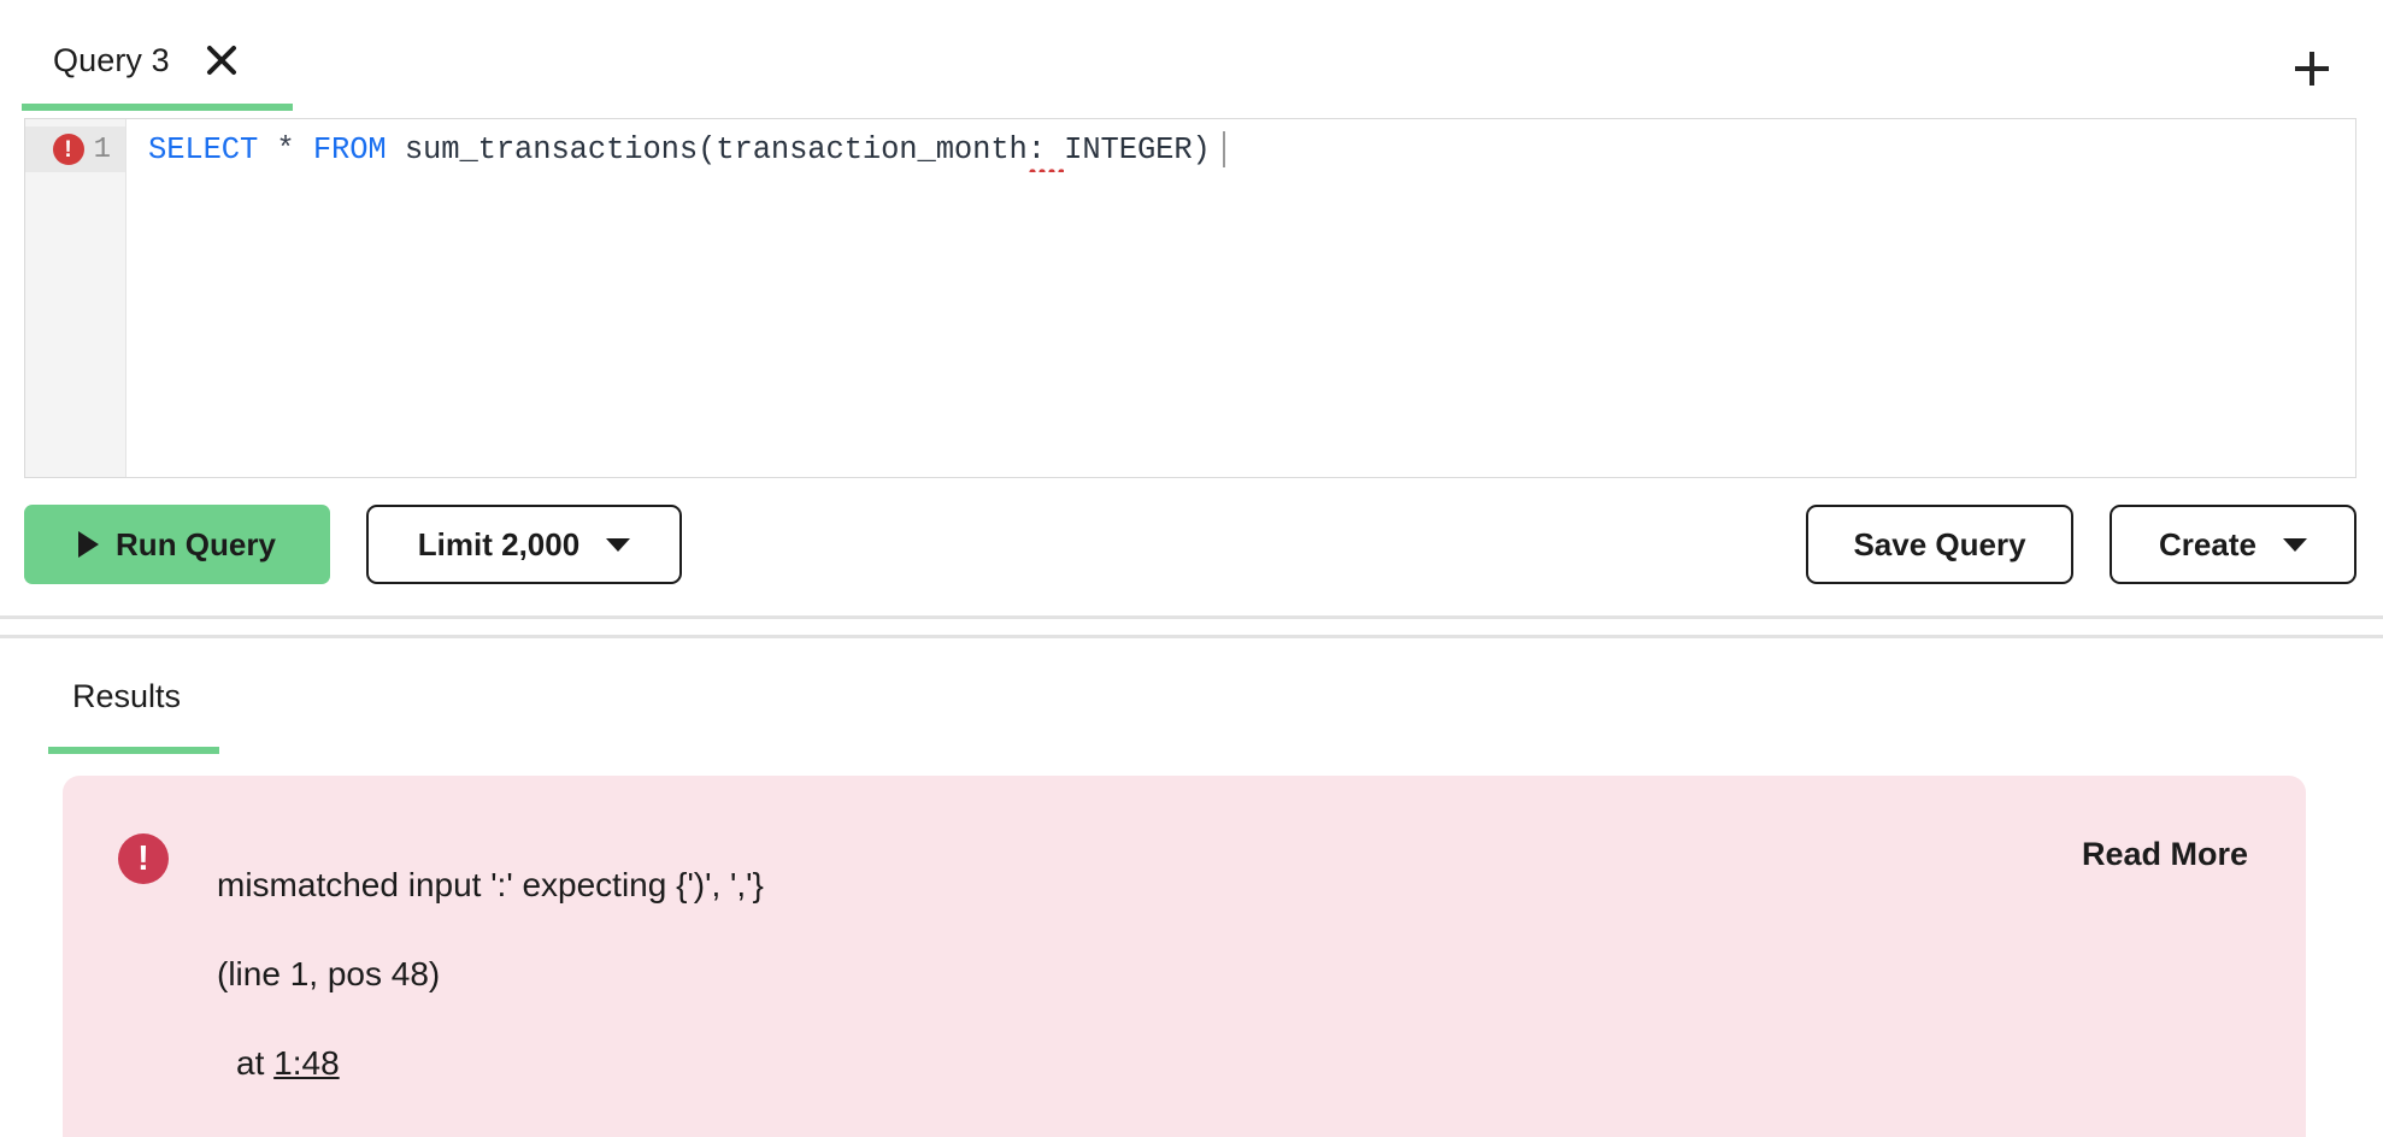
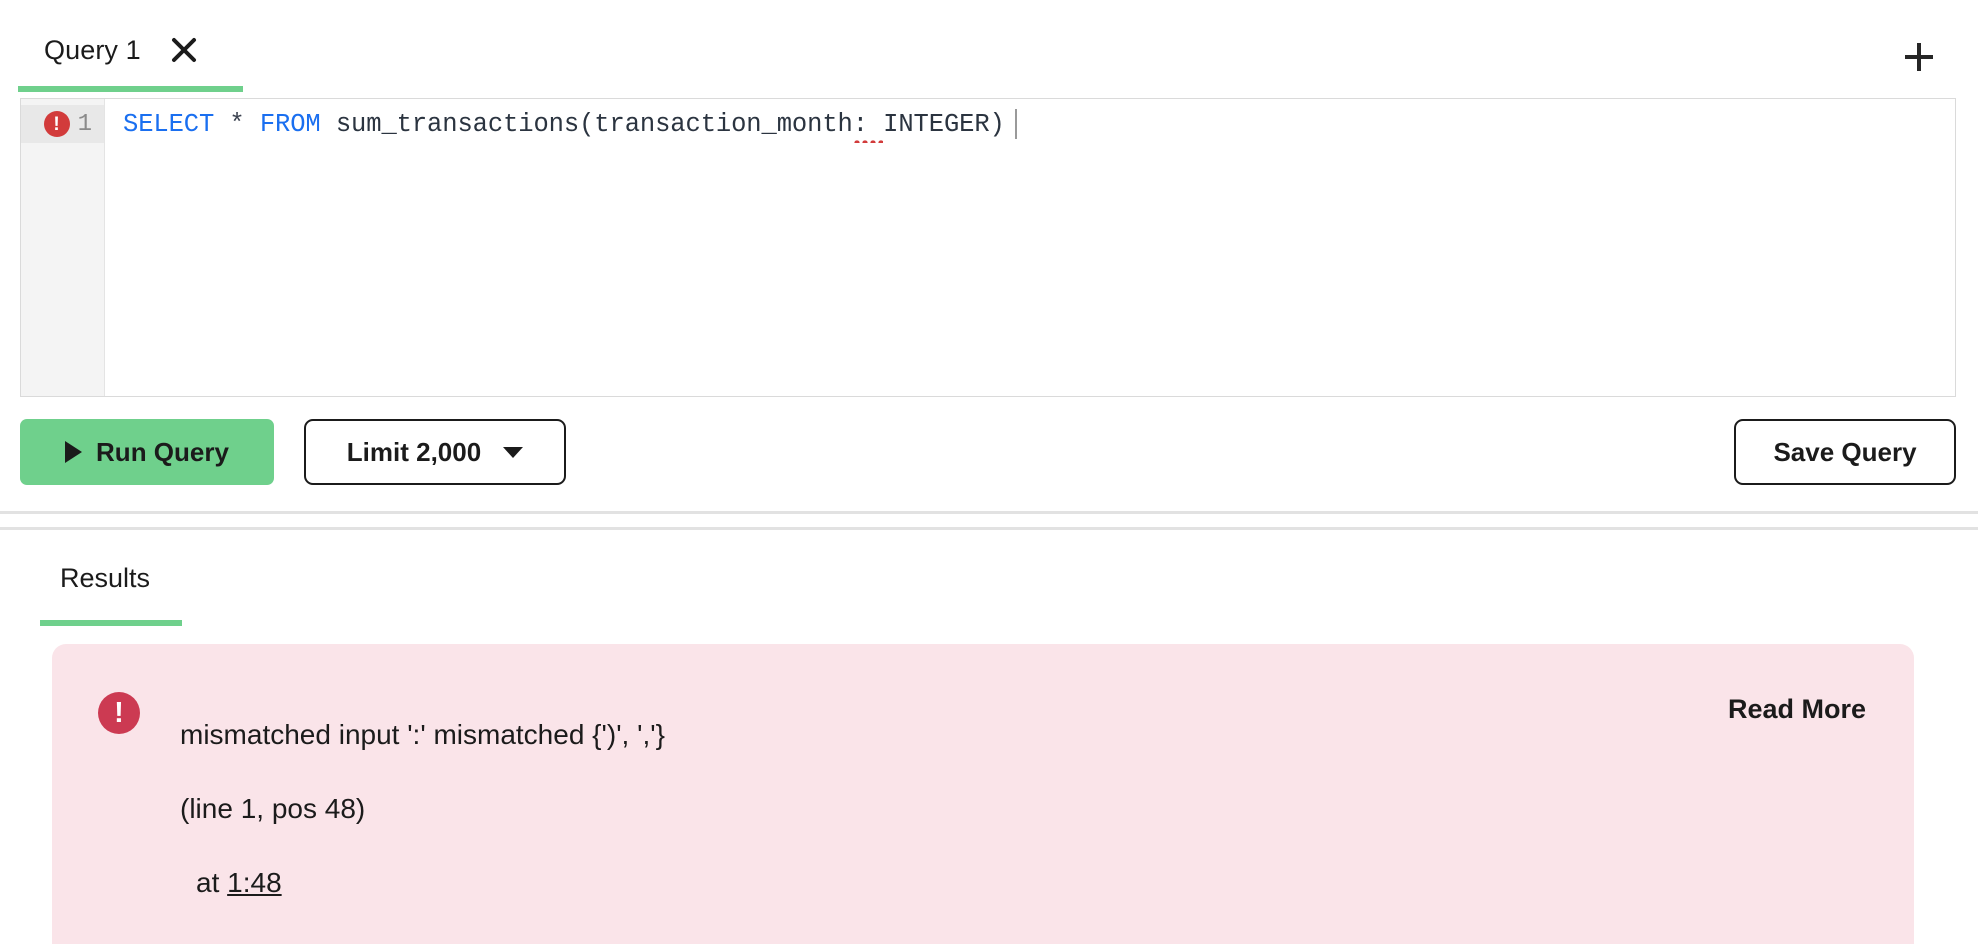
- Query 3
+ Query 1
  !
  1
  SELECT
  *
  FROM
  sum_transactions(transaction_month
  :
  INTEGER)
  Run Query
  Limit 2,000
  Save Query
- Create
  Results
  !
- mismatched input ':' expecting {')', ','}
+ mismatched input ':' mismatched {')', ','}
  (line 1, pos 48)
  at 1:48
  Read More
